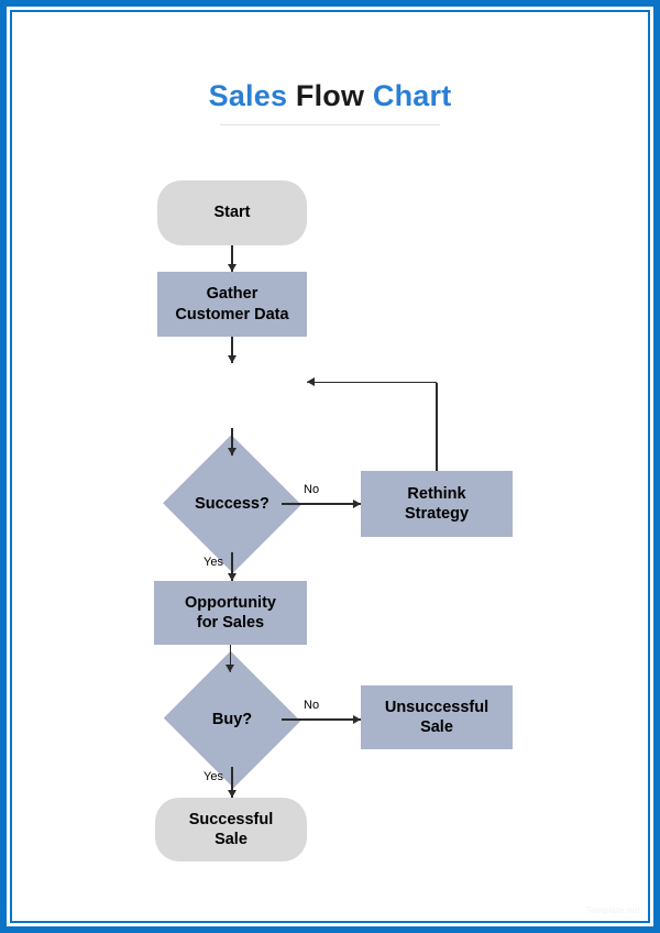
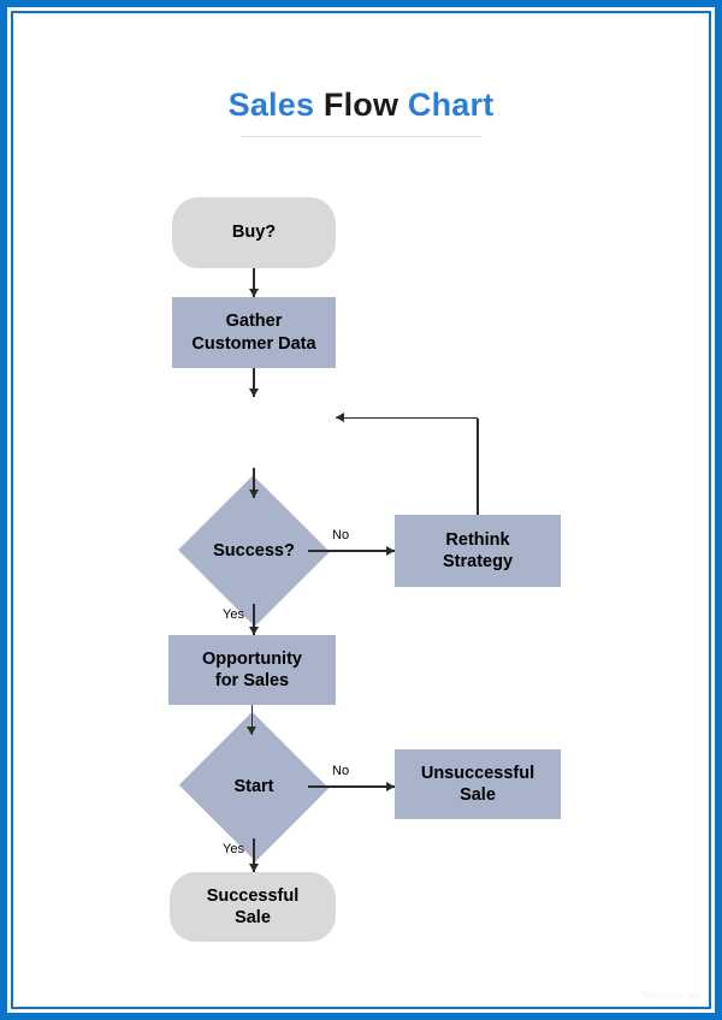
  Sales Flow Chart
- Start
+ Buy?
  Gather
  Customer Data
  Success?
  Rethink
  Strategy
  Opportunity
  for Sales
- Buy?
+ Start
  Unsuccessful
  Sale
  Successful
  Sale
  No
  Yes
  No
  Yes
